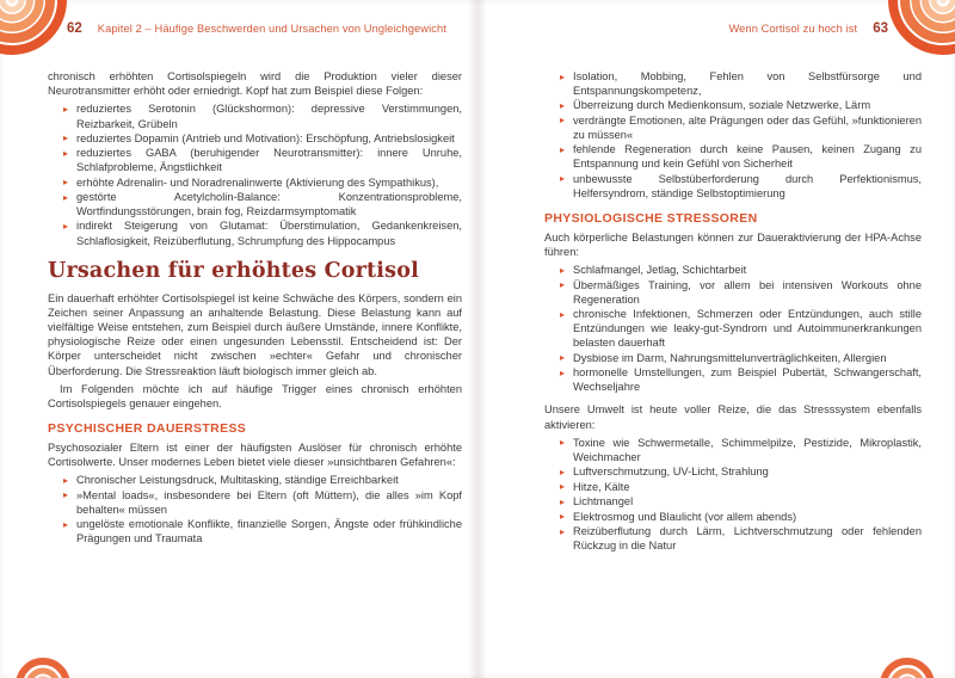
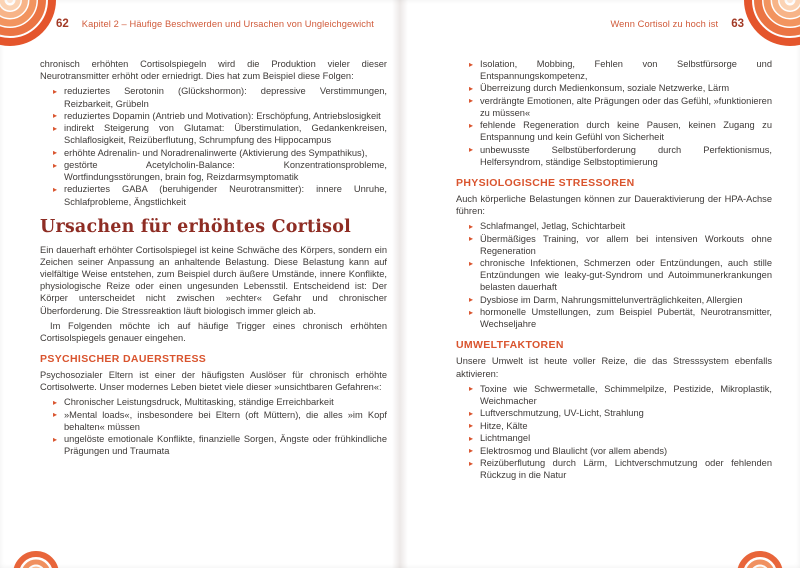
  62
  Kapitel 2 – Häufige Beschwerden und Ursachen von Ungleichgewicht
- chronisch erhöhten Cortisolspiegeln wird die Produktion vieler dieser Neurotransmitter erhöht oder erniedrigt. Kopf hat zum Beispiel diese Folgen:
+ chronisch erhöhten Cortisolspiegeln wird die Produktion vieler dieser Neurotransmitter erhöht oder erniedrigt. Dies hat zum Beispiel diese Folgen:
  ▸
  reduziertes Serotonin (Glückshormon): depressive Verstimmungen, Reizbarkeit, Grübeln
  ▸
  reduziertes Dopamin (Antrieb und Motivation): Erschöpfung, Antriebslosigkeit
  ▸
- reduziertes GABA (beruhigender Neurotransmitter): innere Unruhe, Schlafprobleme, Ängstlichkeit
+ indirekt Steigerung von Glutamat: Überstimulation, Gedankenkreisen, Schlaflosigkeit, Reizüberflutung, Schrumpfung des Hippocampus
  ▸
  erhöhte Adrenalin- und Noradrenalinwerte (Aktivierung des Sympathikus),
  ▸
  gestörte Acetylcholin-Balance: Konzentrationsprobleme, Wortfindungsstörungen, brain fog, Reizdarmsymptomatik
  ▸
- indirekt Steigerung von Glutamat: Überstimulation, Gedankenkreisen, Schlaflosigkeit, Reizüberflutung, Schrumpfung des Hippocampus
+ reduziertes GABA (beruhigender Neurotransmitter): innere Unruhe, Schlafprobleme, Ängstlichkeit
  Ursachen für erhöhtes Cortisol
  Ein dauerhaft erhöhter Cortisolspiegel ist keine Schwäche des Körpers, sondern ein Zeichen seiner Anpassung an anhaltende Belastung. Diese Belastung kann auf vielfältige Weise entstehen, zum Beispiel durch äußere Umstände, innere Konflikte, physiologische Reize oder einen ungesunden Lebensstil. Entscheidend ist: Der Körper unterscheidet nicht zwischen »echter« Gefahr und chronischer Überforderung. Die Stressreaktion läuft biologisch immer gleich ab.
  Im Folgenden möchte ich auf häufige Trigger eines chronisch erhöhten Cortisolspiegels genauer eingehen.
  PSYCHISCHER DAUERSTRESS
  Psychosozialer Eltern ist einer der häufigsten Auslöser für chronisch erhöhte Cortisolwerte. Unser modernes Leben bietet viele dieser »unsichtbaren Gefahren«:
  ▸
  Chronischer Leistungsdruck, Multitasking, ständige Erreichbarkeit
  ▸
  »Mental loads«, insbesondere bei Eltern (oft Müttern), die alles »im Kopf behalten« müssen
  ▸
  ungelöste emotionale Konflikte, finanzielle Sorgen, Ängste oder frühkindliche Prägungen und Traumata
  Wenn Cortisol zu hoch ist
  63
  ▸
  Isolation, Mobbing, Fehlen von Selbstfürsorge und Entspannungskompetenz,
  ▸
  Überreizung durch Medienkonsum, soziale Netzwerke, Lärm
  ▸
  verdrängte Emotionen, alte Prägungen oder das Gefühl, »funktionieren zu müssen«
  ▸
  fehlende Regeneration durch keine Pausen, keinen Zugang zu Entspannung und kein Gefühl von Sicherheit
  ▸
  unbewusste Selbstüberforderung durch Perfektionismus, Helfersyndrom, ständige Selbstoptimierung
  PHYSIOLOGISCHE STRESSOREN
  Auch körperliche Belastungen können zur Daueraktivierung der HPA-Achse führen:
  ▸
  Schlafmangel, Jetlag, Schichtarbeit
  ▸
  Übermäßiges Training, vor allem bei intensiven Workouts ohne Regeneration
  ▸
  chronische Infektionen, Schmerzen oder Entzündungen, auch stille Entzündungen wie leaky-gut-Syndrom und Autoimmunerkrankungen belasten dauerhaft
  ▸
  Dysbiose im Darm, Nahrungsmittelunverträglichkeiten, Allergien
  ▸
- hormonelle Umstellungen, zum Beispiel Pubertät, Schwangerschaft, Wechseljahre
+ hormonelle Umstellungen, zum Beispiel Pubertät, Neurotransmitter, Wechseljahre
+ UMWELTFAKTOREN
  Unsere Umwelt ist heute voller Reize, die das Stresssystem ebenfalls aktivieren:
  ▸
  Toxine wie Schwermetalle, Schimmelpilze, Pestizide, Mikroplastik, Weichmacher
  ▸
  Luftverschmutzung, UV-Licht, Strahlung
  ▸
  Hitze, Kälte
  ▸
  Lichtmangel
  ▸
  Elektrosmog und Blaulicht (vor allem abends)
  ▸
  Reizüberflutung durch Lärm, Lichtverschmutzung oder fehlenden Rückzug in die Natur
